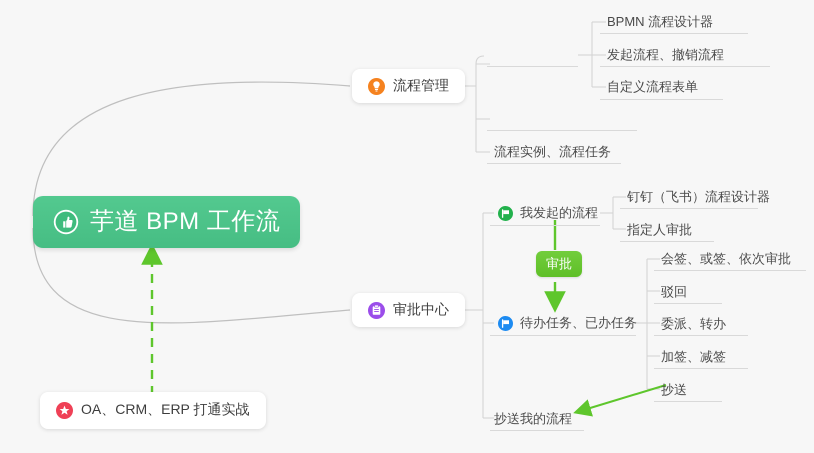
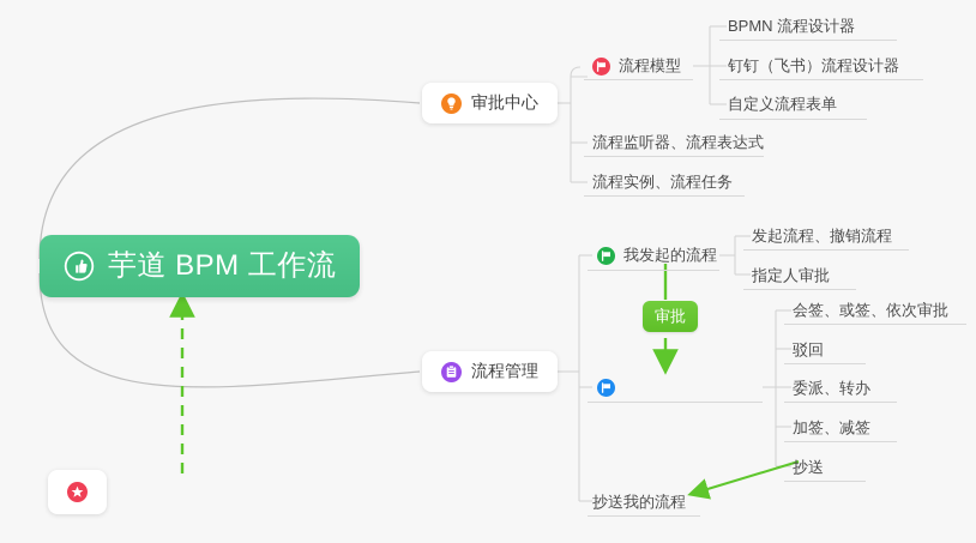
  芋道 BPM 工作流
- 流程管理
+ 审批中心
+ 流程模型
  BPMN 流程设计器
- 发起流程、撤销流程
+ 钉钉（飞书）流程设计器
  自定义流程表单
+ 流程监听器、流程表达式
  流程实例、流程任务
- 审批中心
+ 流程管理
  我发起的流程
- 钉钉（飞书）流程设计器
+ 发起流程、撤销流程
  指定人审批
- 待办任务、已办任务
  会签、或签、依次审批
  驳回
  委派、转办
  加签、减签
  抄送
  抄送我的流程
  审批
- OA、CRM、ERP 打通实战
